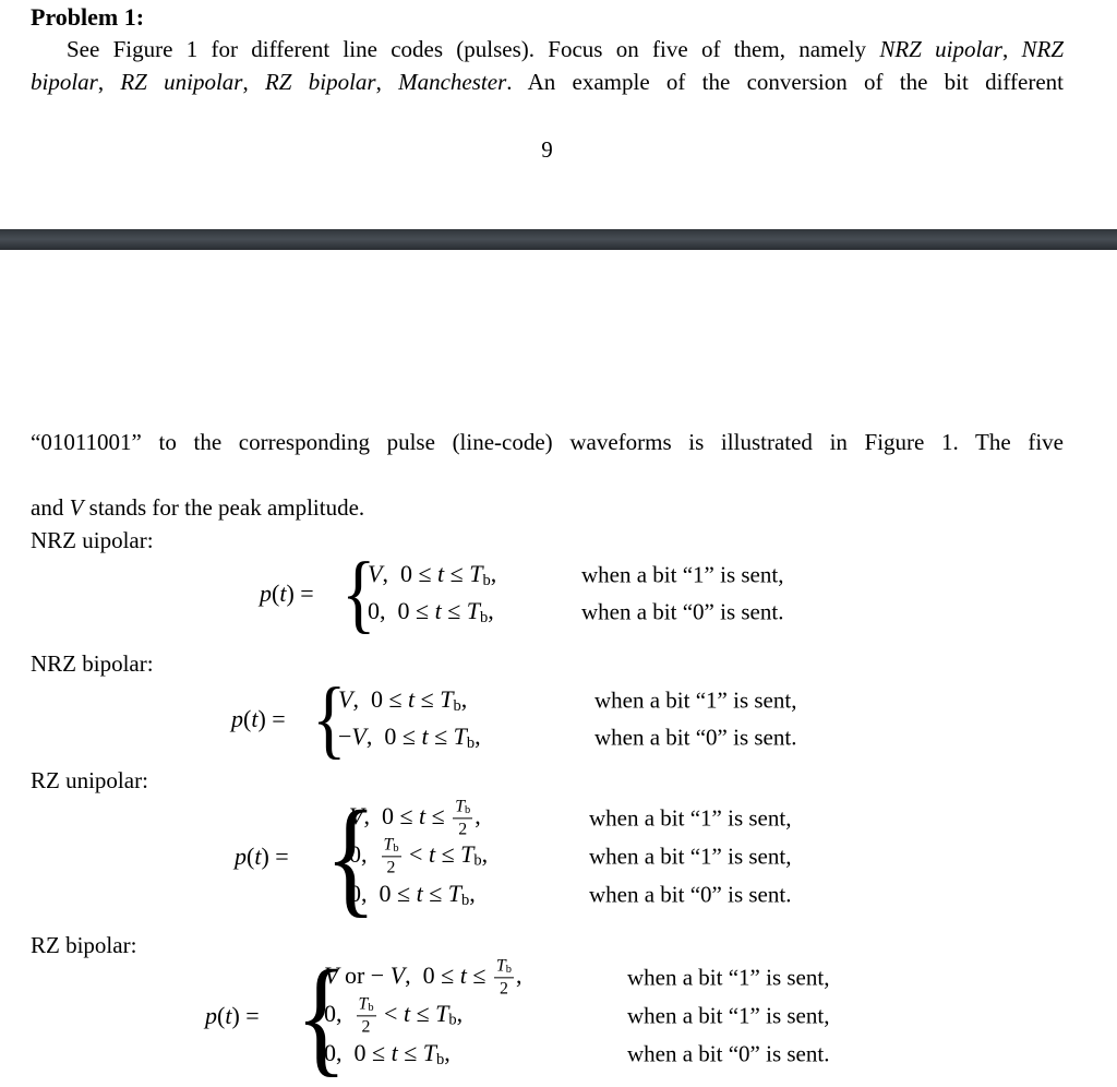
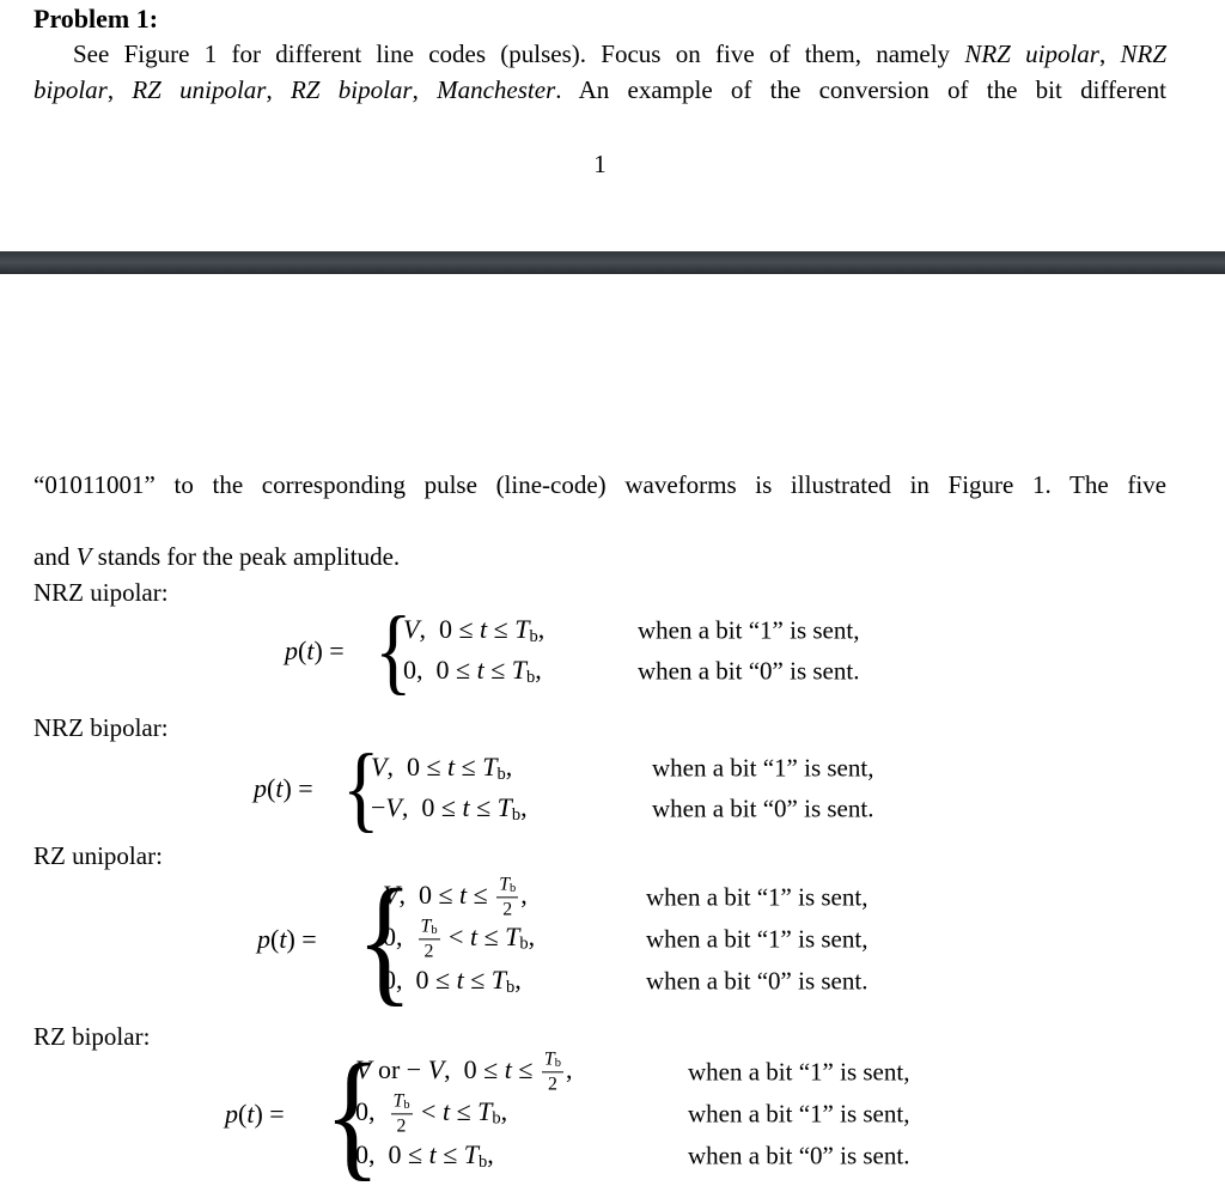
  Problem 1:
  See Figure 1 for different line codes (pulses). Focus on five of them, namely NRZ uipolar, NRZ
  bipolar, RZ unipolar, RZ bipolar, Manchester. An example of the conversion of the bit different
- 9
+ 1
  “01011001” to the corresponding pulse (line-code) waveforms is illustrated in Figure 1. The five
  and V stands for the peak amplitude.
  NRZ uipolar:
  p(t) =
  {
  V, 0 ≤ t ≤ Tb,
  when a bit “1” is sent,
  0, 0 ≤ t ≤ Tb,
  when a bit “0” is sent.
  NRZ bipolar:
  p(t) =
  {
  V, 0 ≤ t ≤ Tb,
  when a bit “1” is sent,
  −V, 0 ≤ t ≤ Tb,
  when a bit “0” is sent.
  RZ unipolar:
  p(t) =
  {
  V, 0 ≤ t ≤
  Tb
  2
  ,
  when a bit “1” is sent,
  0,
  Tb
  2
  < t ≤ Tb,
  when a bit “1” is sent,
  0, 0 ≤ t ≤ Tb,
  when a bit “0” is sent.
  RZ bipolar:
  p(t) =
  {
  V or − V, 0 ≤ t ≤
  Tb
  2
  ,
  when a bit “1” is sent,
  0,
  Tb
  2
  < t ≤ Tb,
  when a bit “1” is sent,
  0, 0 ≤ t ≤ Tb,
  when a bit “0” is sent.
